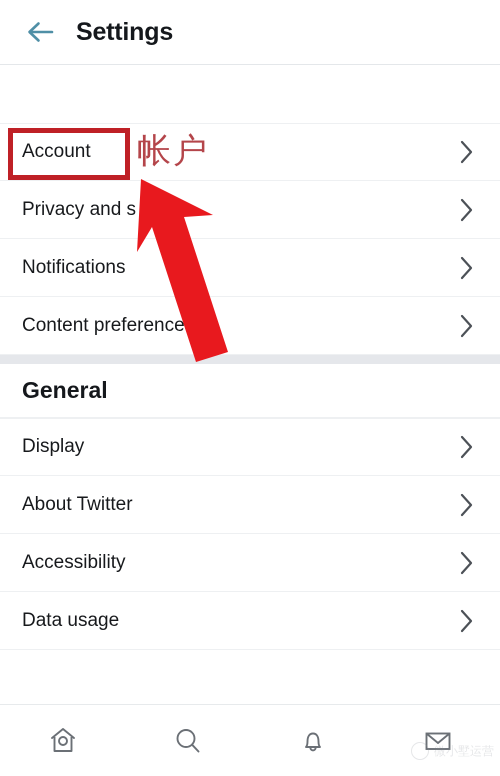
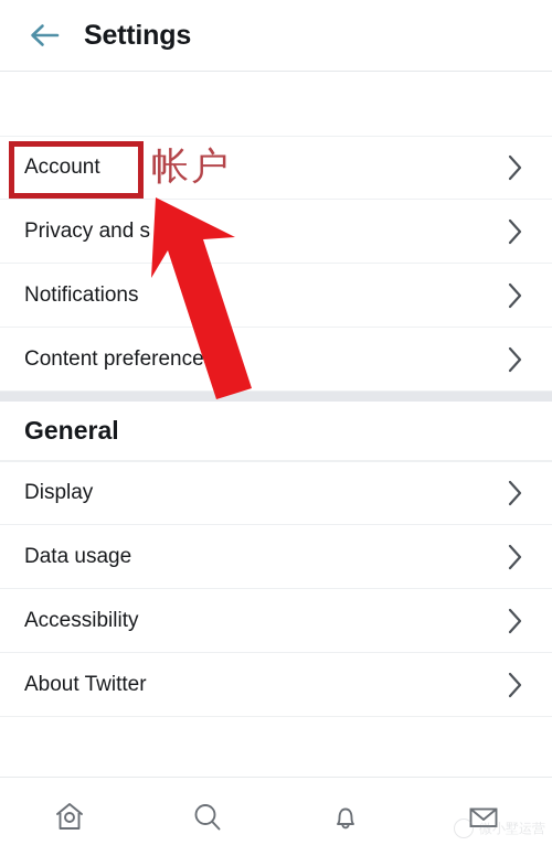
  Settings
  Account
  Privacy and s
  Notifications
  Content preference
  General
  Display
- About Twitter
+ Data usage
  Accessibility
- Data usage
+ About Twitter
  帐户
  微小墅运营
